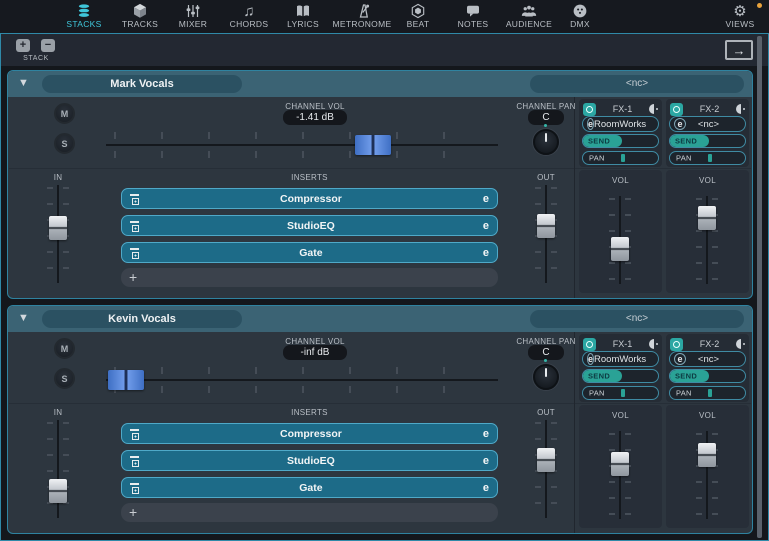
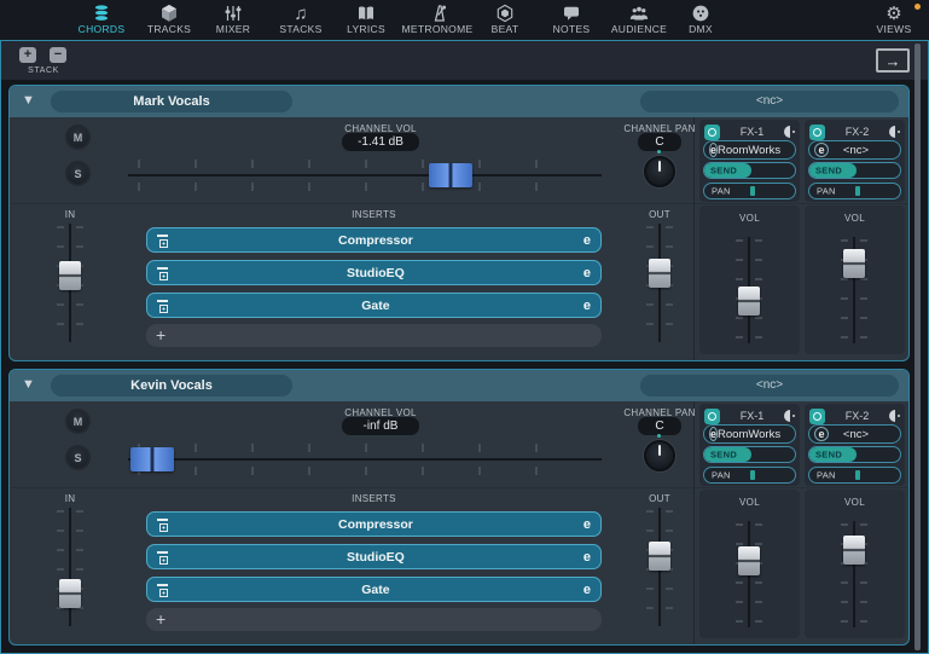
- STACKS
+ CHORDS
  TRACKS
  MIXER
  ♫
- CHORDS
+ STACKS
  LYRICS
  METRONOME
  BEAT
  NOTES
  AUDIENCE
  DMX
  ⚙
  VIEWS
  +
  −
  →
  ▼
  Mark Vocals
  <nc>
  M
  S
  CHANNEL VOL
  -1.41 dB
  CHANNEL PAN
  C
  FX-1
  e
  RoomWorks
  SEND
  PAN
  FX-2
  e
  <nc>
  SEND
  PAN
  IN
  INSERTS
  Compressor
  e
  StudioEQ
  e
  Gate
  e
  +
  OUT
  VOL
  VOL
  ▼
  Kevin Vocals
  <nc>
  M
  S
  CHANNEL VOL
  -inf dB
  CHANNEL PAN
  C
  FX-1
  e
  RoomWorks
  SEND
  PAN
  FX-2
  e
  <nc>
  SEND
  PAN
  IN
  INSERTS
  Compressor
  e
  StudioEQ
  e
  Gate
  e
  +
  OUT
  VOL
  VOL
